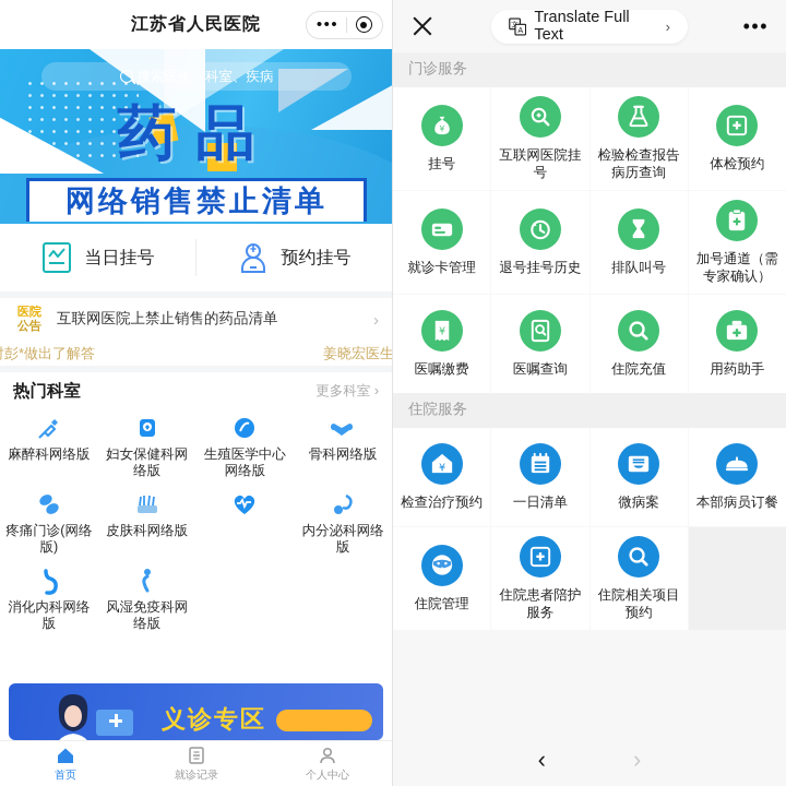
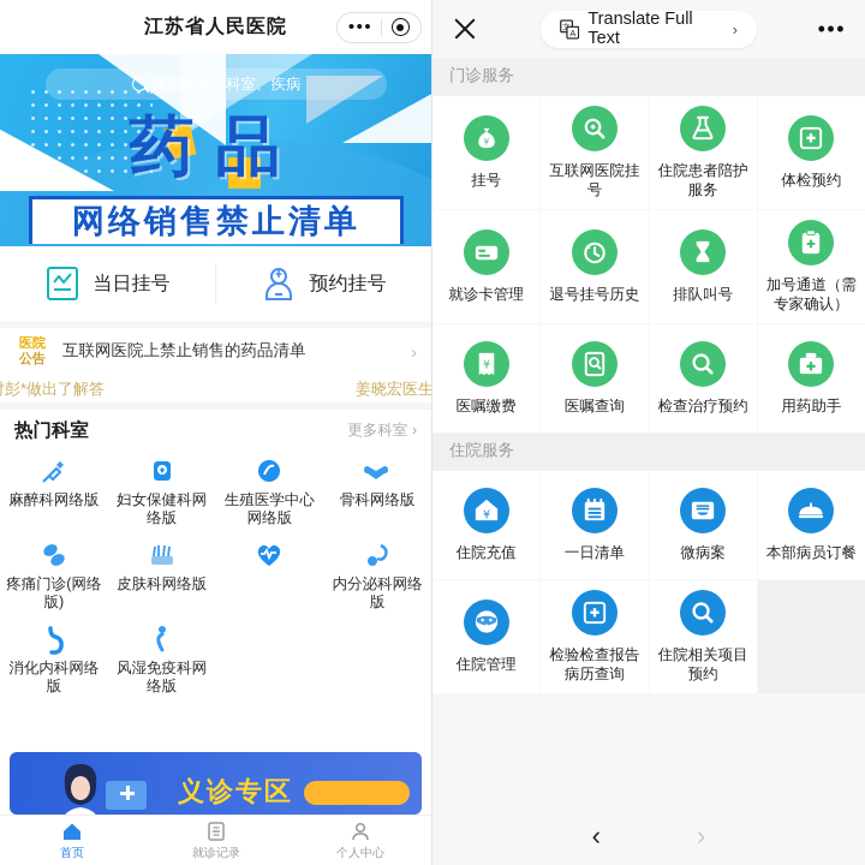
  江苏省人民医院
  •••
  搜索医生、科室、疾病
  药品
  网络销售禁止清单
  当日挂号
  预约挂号
  医院
  公告
  互联网医院上禁止销售的药品清单
  ›
  热门科室
  更多科室 ›
  麻醉科网络版
  妇女保健科网络版
  生殖医学中心网络版
  骨科网络版
  疼痛门诊(网络版)
  皮肤科网络版
  内分泌科网络版
  消化内科网络版
  风湿免疫科网络版
  义诊专区
  首页
  就诊记录
  个人中心
  A
  Translate Full Text
  ›
  •••
  门诊服务
  ¥
  挂号
  互联网医院挂号
- 检验检查报告病历查询
+ 住院患者陪护服务
  体检预约
  就诊卡管理
  退号挂号历史
  排队叫号
  加号通道（需专家确认）
  ¥
  医嘱缴费
  医嘱查询
- 住院充值
+ 检查治疗预约
  用药助手
  住院服务
  ¥
- 检查治疗预约
+ 住院充值
  一日清单
  微病案
  本部病员订餐
  住院管理
- 住院患者陪护服务
+ 检验检查报告病历查询
  住院相关项目预约
  ‹
  ›
